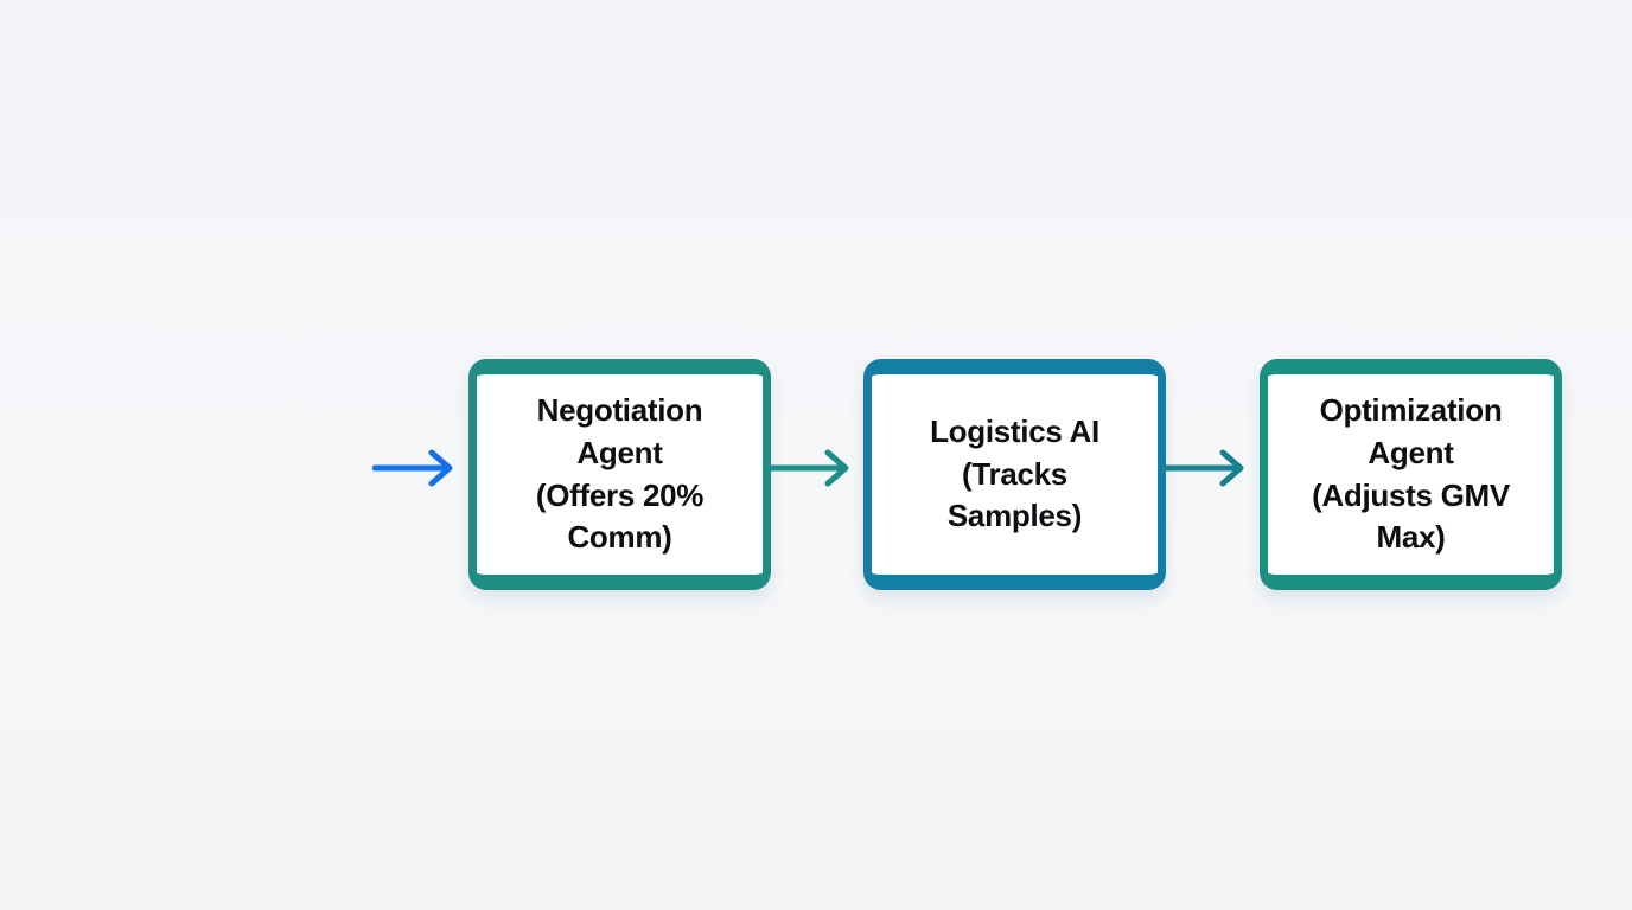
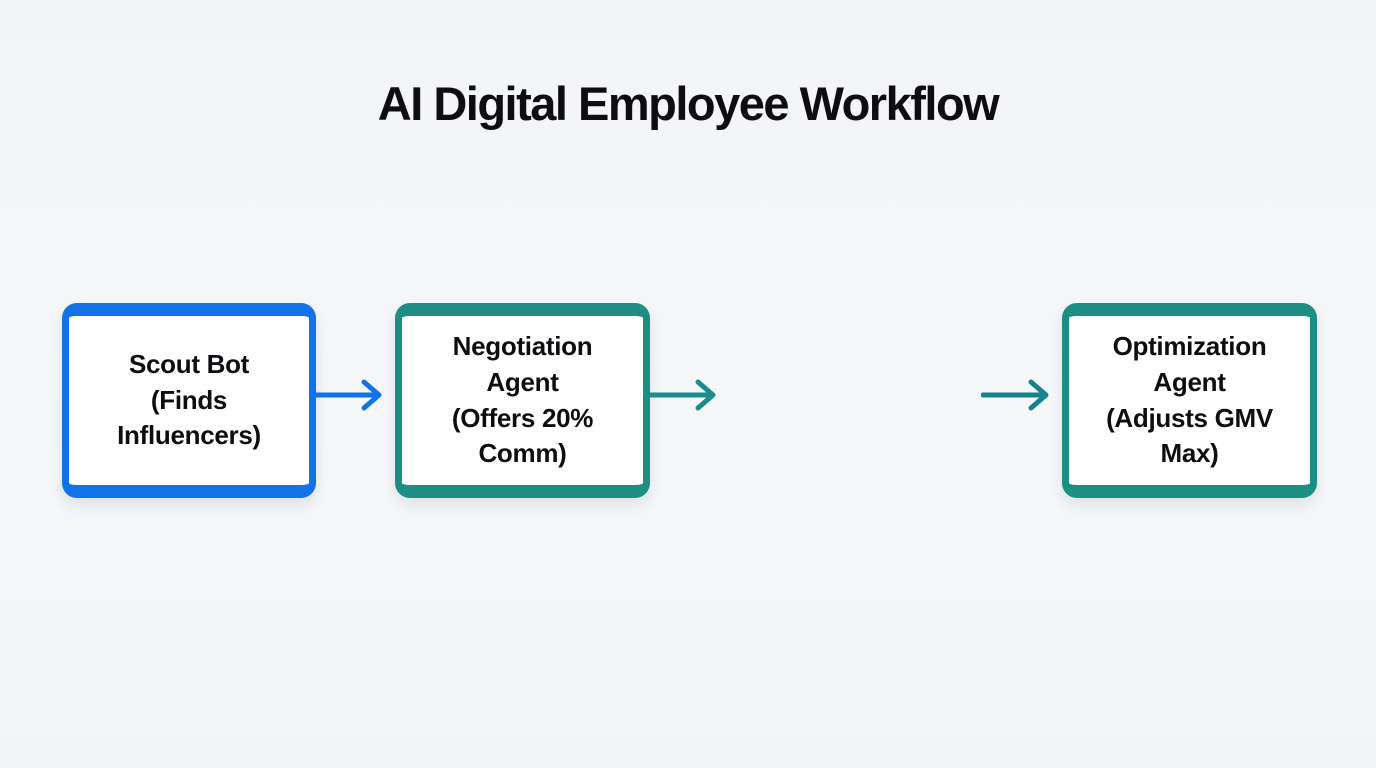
+ AI Digital Employee Workflow
+ Scout Bot
+ (Finds
+ Influencers)
  Negotiation
  Agent
  (Offers 20%
  Comm)
- Logistics AI
- (Tracks
- Samples)
  Optimization
  Agent
  (Adjusts GMV
  Max)
